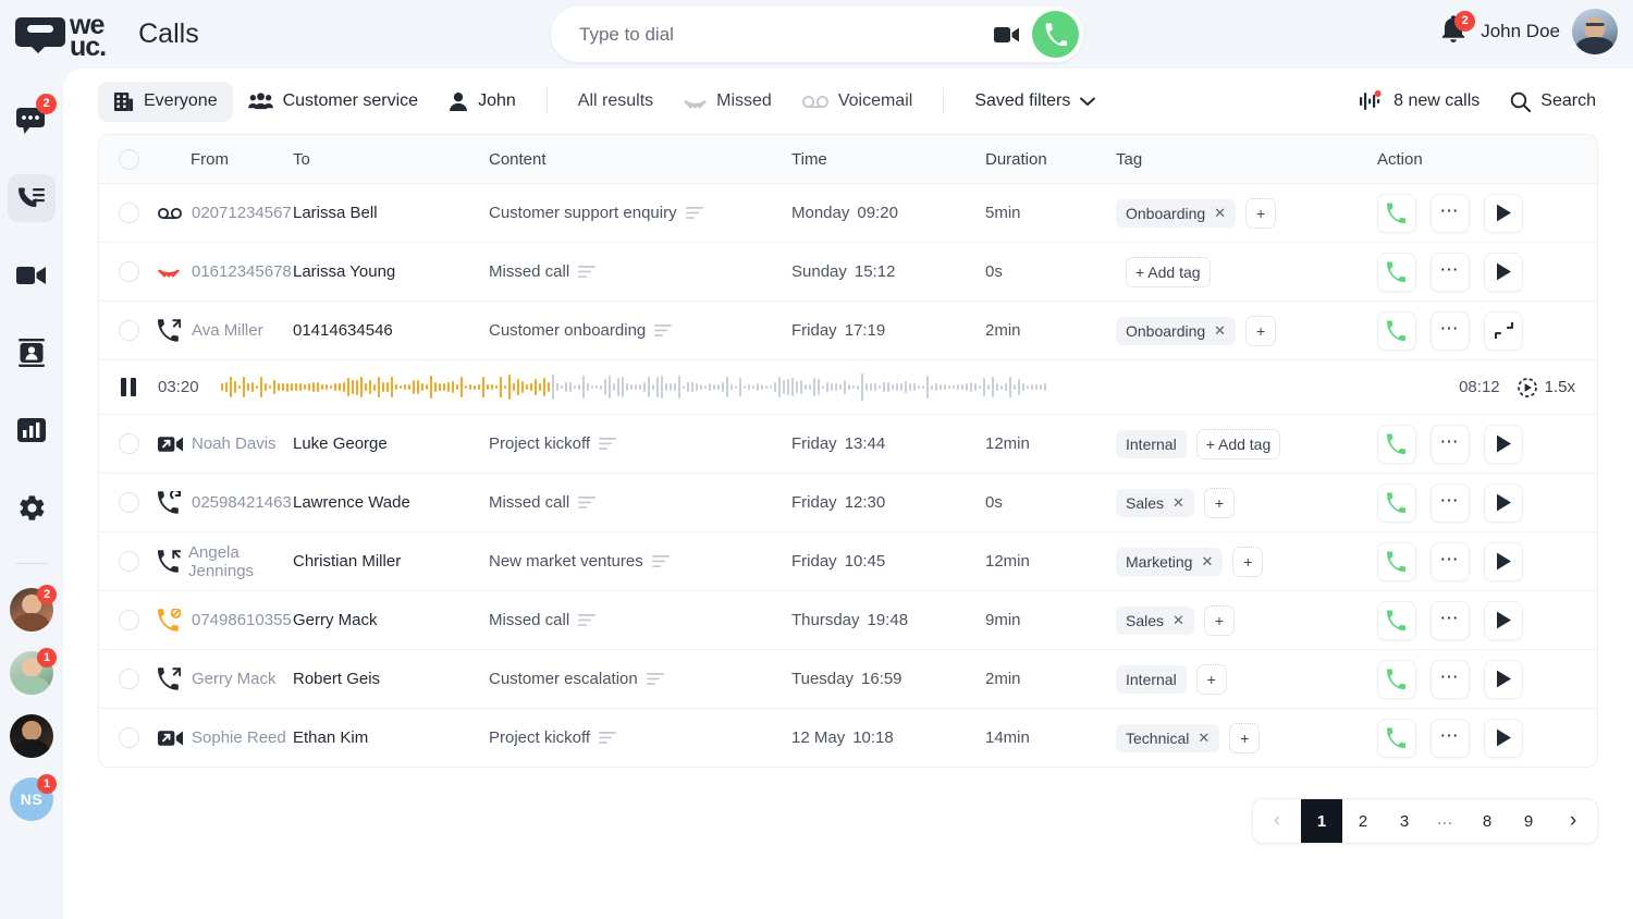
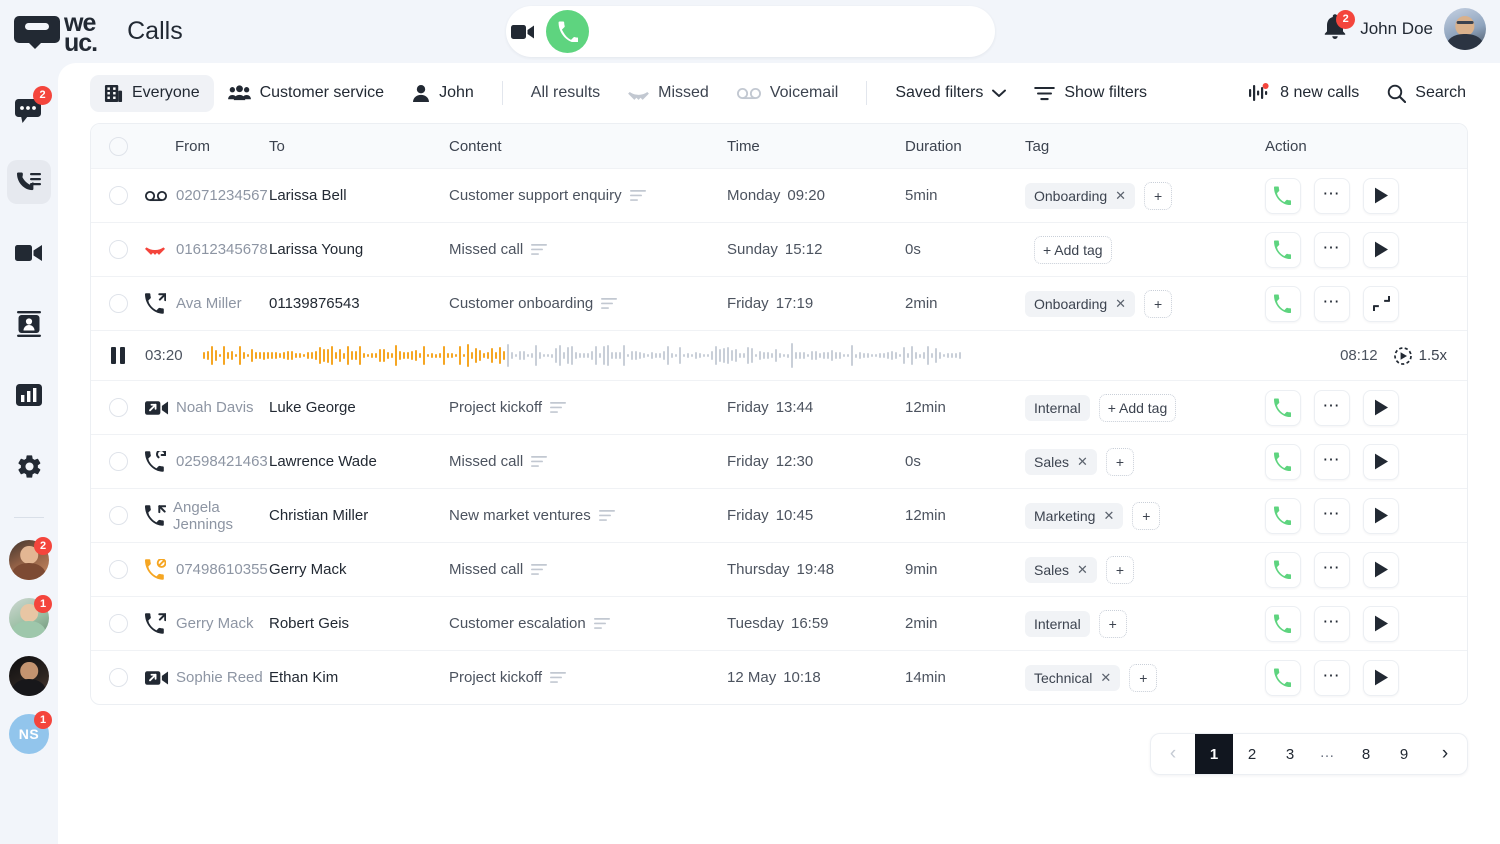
  we
  uc.
  Calls
- Type to dial
  2
  John Doe
  2
  2
  1
  NS
  1
  Everyone
  Customer service
  John
  All results
  Missed
  Voicemail
  Saved filters
+ Show filters
  8 new calls
  Search
  From
  To
  Content
  Time
  Duration
  Tag
  Action
  02071234567
  Larissa Bell
  Customer support enquiry
  Monday 09:20
  5min
  Onboarding
  ✕
  +
  ⋯
  01612345678
  Larissa Young
  Missed call
  Sunday 15:12
  0s
  + Add tag
  ⋯
  Ava Miller
- 01414634546
+ 01139876543
  Customer onboarding
  Friday 17:19
  2min
  Onboarding
  ✕
  +
  ⋯
  03:20
  08:12
  1.5x
  Noah Davis
  Luke George
  Project kickoff
  Friday 13:44
  12min
  Internal
  + Add tag
  ⋯
  02598421463
  Lawrence Wade
  Missed call
  Friday 12:30
  0s
  Sales
  ✕
  +
  ⋯
  Angela Jennings
  Christian Miller
  New market ventures
  Friday 10:45
  12min
  Marketing
  ✕
  +
  ⋯
  07498610355
  Gerry Mack
  Missed call
  Thursday 19:48
  9min
  Sales
  ✕
  +
  ⋯
  Gerry Mack
  Robert Geis
  Customer escalation
  Tuesday 16:59
  2min
  Internal
  +
  ⋯
  Sophie Reed
  Ethan Kim
  Project kickoff
  12 May 10:18
  14min
  Technical
  ✕
  +
  ⋯
  ‹
  1
  2
  3
  …
  8
  9
  ›
